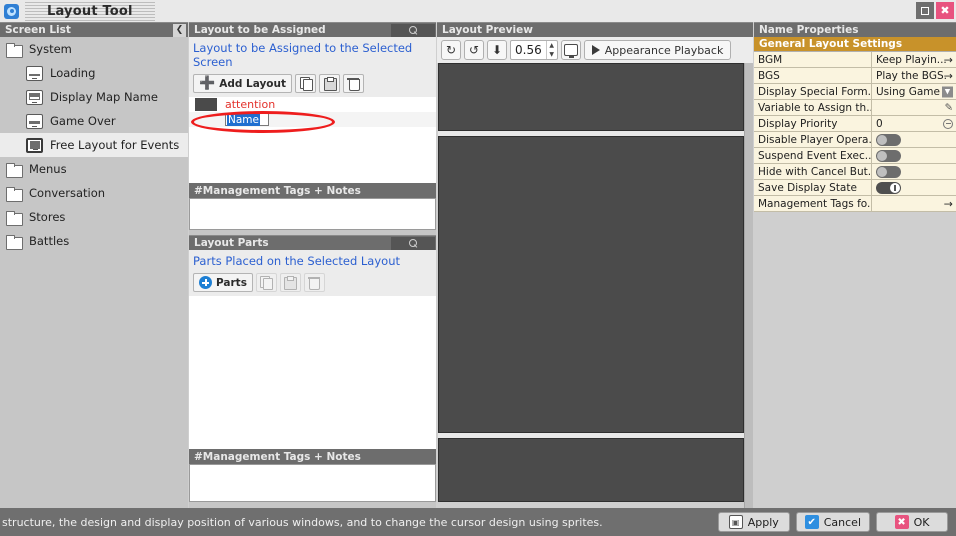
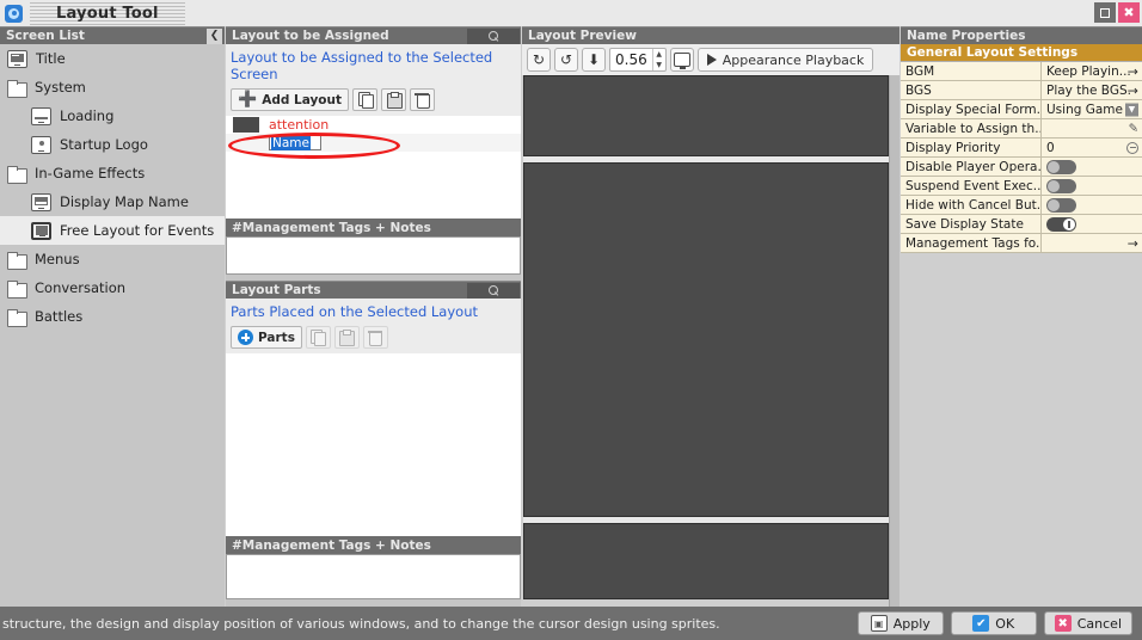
  Layout Tool
  ✖
  Screen List
  ❮
+ Title
  System
  Loading
+ Startup Logo
+ In-Game Effects
  Display Map Name
- Game Over
  Free Layout for Events
  Menus
  Conversation
- Stores
  Battles
  Layout to be Assigned
  Layout to be Assigned to the Selected Screen
  ➕
  Add Layout
  attention
  Name
  #Management Tags + Notes
  Layout Parts
  Parts Placed on the Selected Layout
  Parts
  #Management Tags + Notes
  Layout Preview
  ↻
  ↺
  ⬇
  0.56
  Appearance Playback
  Name Properties
  General Layout Settings
  BGM
  Keep Playin...
  →
  BGS
  Play the BGS.
  →
  Display Special Form.
  Using Game
  ▼
  Variable to Assign th..
  ✎
  Display Priority
  0
  Disable Player Opera.
  Suspend Event Exec..
  Hide with Cancel But.
  Save Display State
  Management Tags fo.
  →
  structure, the design and display position of various windows, and to change the cursor design using sprites.
  ▣
  Apply
  ✔
- Cancel
+ OK
  ✖
- OK
+ Cancel
